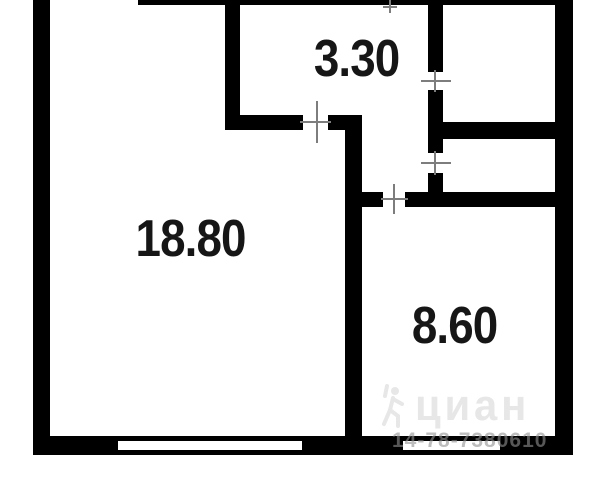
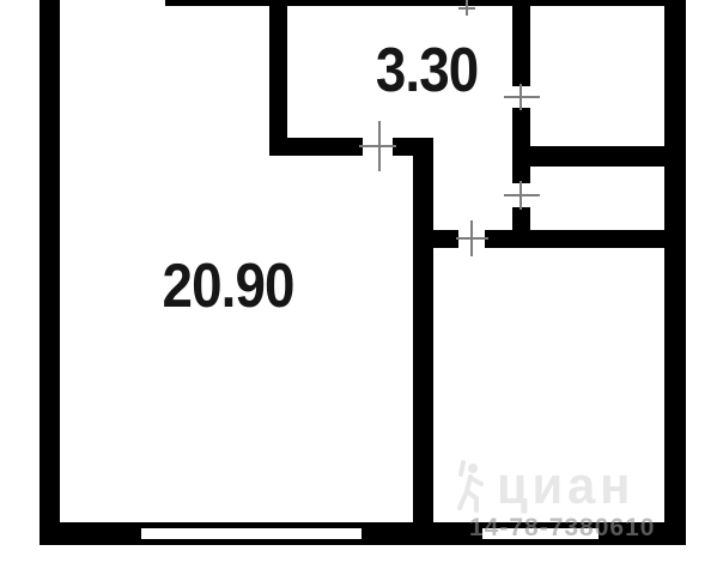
- 18.80
+ 20.90
  3.30
- 8.60
  циан
  14-78-7380610
